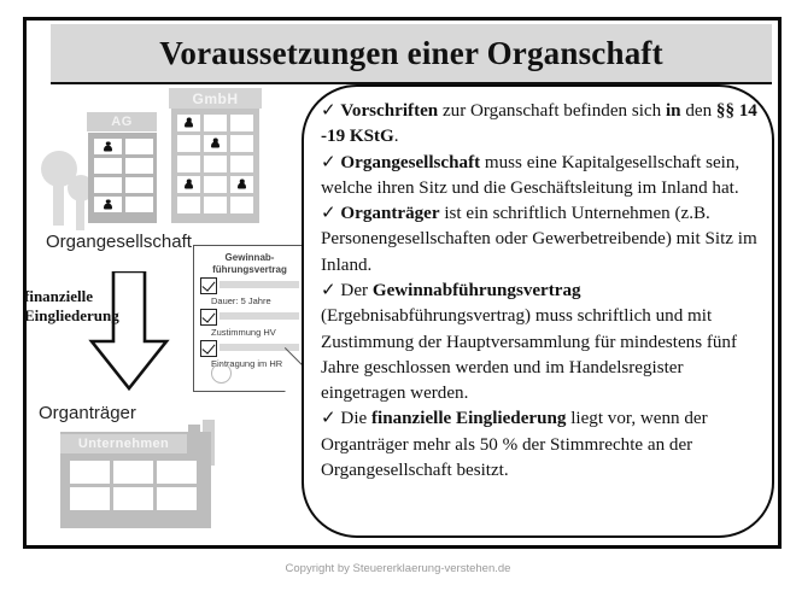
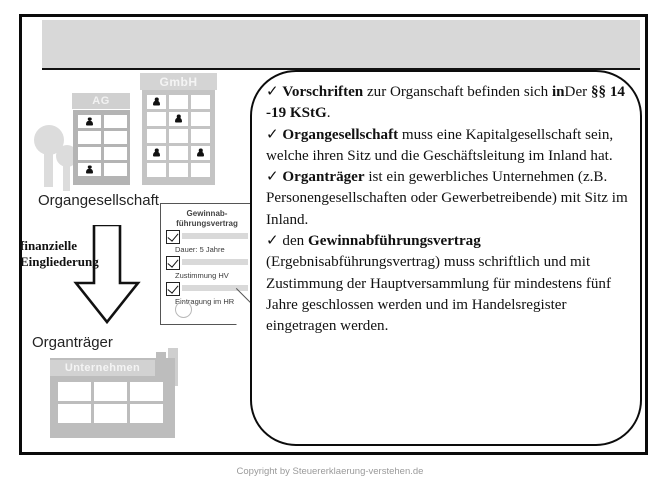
- Voraussetzungen einer Organschaft
  AG
  GmbH
  Organgesellschaft
  finanzielle Eingliederung
  Gewinnab-
  führungsvertrag
  Dauer: 5 Jahre
  Zustimmung HV
  Eintragung im HR
  Organträger
  Unternehmen
- ✓ Vorschriften zur Organschaft befinden sich in den §§ 14 -19 KStG.
+ ✓ Vorschriften zur Organschaft befinden sich inDer §§ 14 -19 KStG.
  ✓ Organgesellschaft muss eine Kapitalgesellschaft sein, welche ihren Sitz und die Geschäftsleitung im Inland hat.
- ✓ Organträger ist ein schriftlich Unternehmen (z.B. Personengesellschaften oder Gewerbetreibende) mit Sitz im Inland.
+ ✓ Organträger ist ein gewerbliches Unternehmen (z.B. Personengesellschaften oder Gewerbetreibende) mit Sitz im Inland.
- ✓ Der Gewinnabführungsvertrag (Ergebnisabführungsvertrag) muss schriftlich und mit Zustimmung der Hauptversammlung für mindestens fünf Jahre geschlossen werden und im Handelsregister eingetragen werden.
+ ✓ den Gewinnabführungsvertrag (Ergebnisabführungsvertrag) muss schriftlich und mit Zustimmung der Hauptversammlung für mindestens fünf Jahre geschlossen werden und im Handelsregister eingetragen werden.
- ✓ Die finanzielle Eingliederung liegt vor, wenn der Organträger mehr als 50 % der Stimmrechte an der Organgesellschaft besitzt.
  Copyright by Steuererklaerung-verstehen.de
